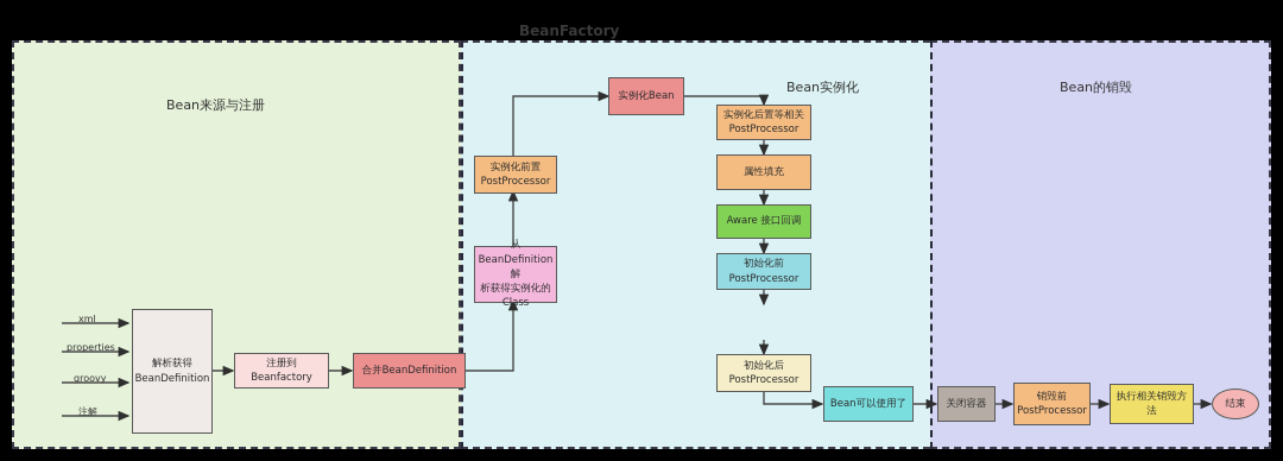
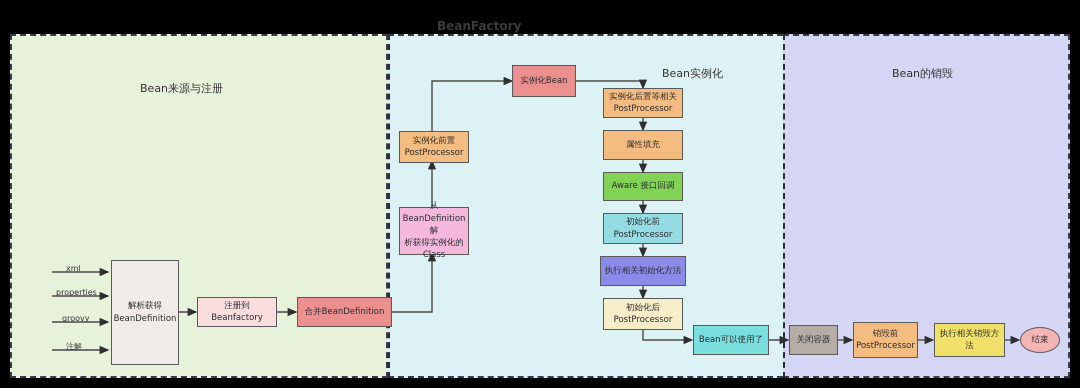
  BeanFactory
  Bean来源与注册
  Bean实例化
  Bean的销毁
  xml
  properties
  groovy
  注解
  解析获得
  BeanDefinition
  注册到Beanfactory
  合并BeanDefinition
  从BeanDefinition解
  析获得实例化的
  Class
  实例化前置
  PostProcessor
  实例化Bean
  实例化后置等相关
  PostProcessor
  属性填充
  Aware 接口回调
  初始化前
  PostProcessor
+ 执行相关初始化方法
  初始化后
  PostProcessor
  Bean可以使用了
  关闭容器
  销毁前
  PostProcessor
  执行相关销毁方法
  结束
